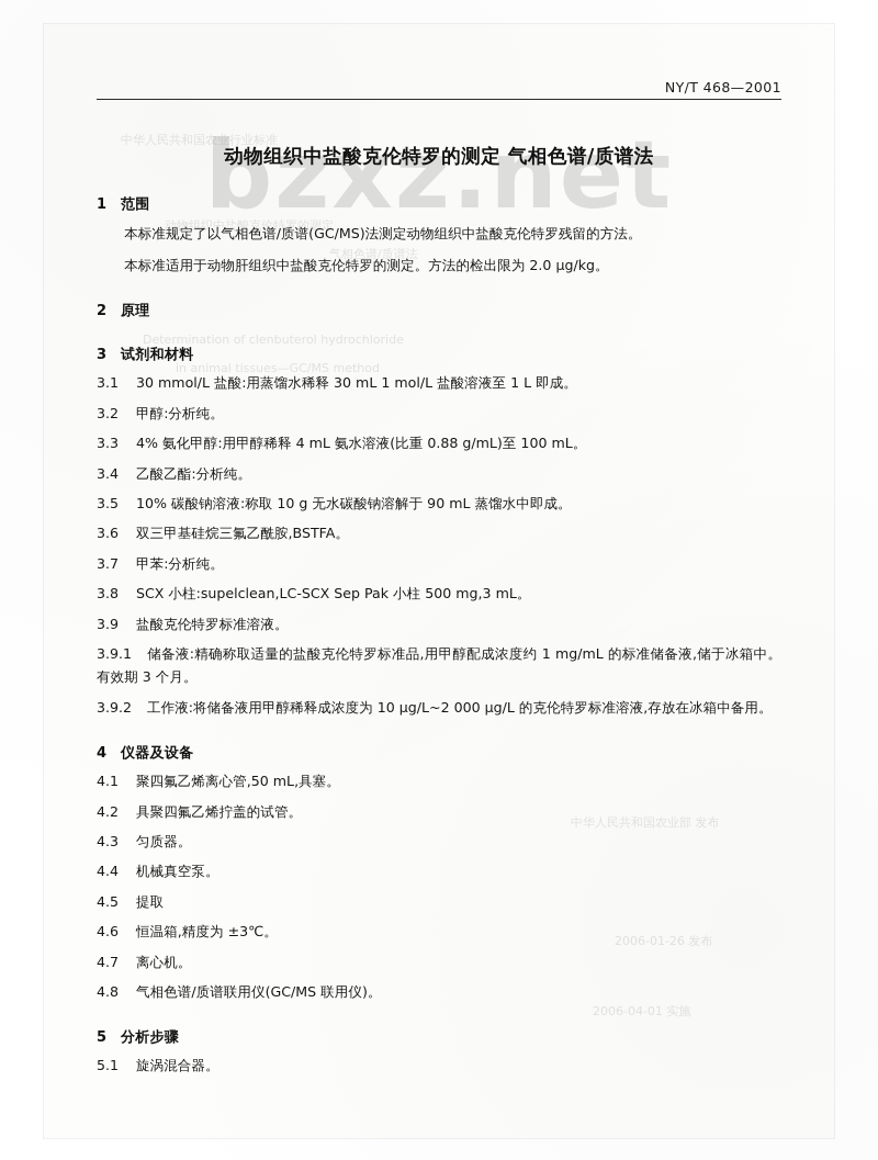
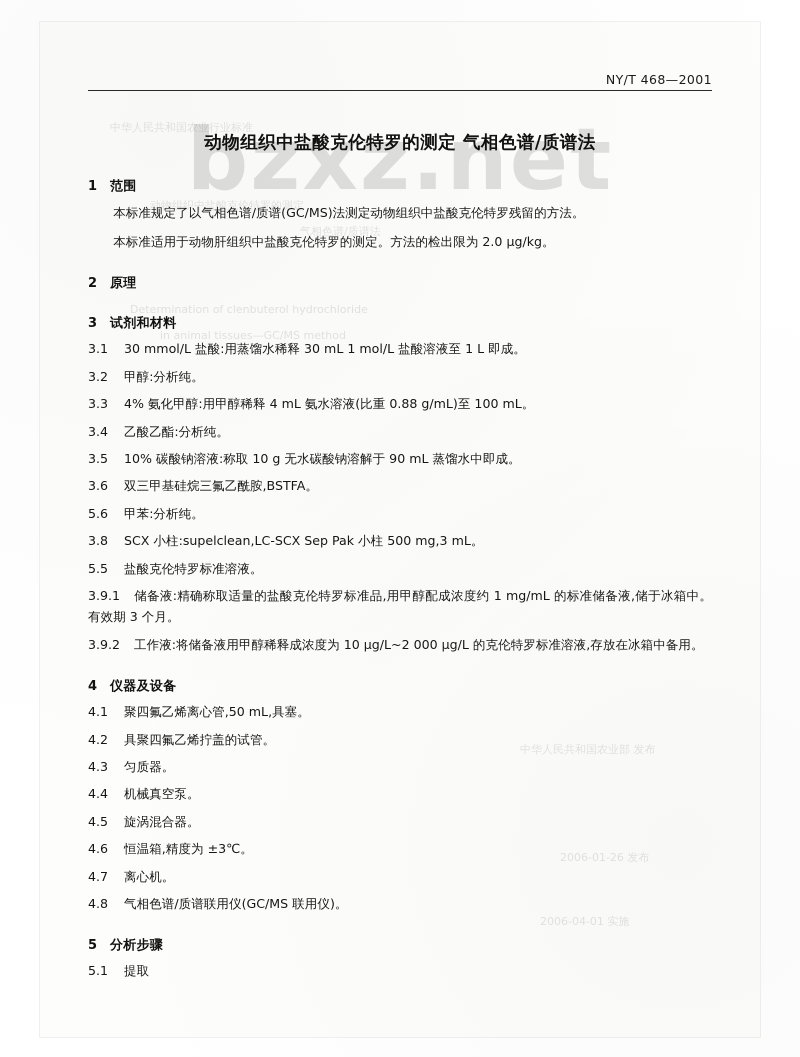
  NY/T 468—2001
  动物组织中盐酸克伦特罗的测定 气相色谱/质谱法
  1 范围
  本标准规定了以气相色谱/质谱(GC/MS)法测定动物组织中盐酸克伦特罗残留的方法。
  本标准适用于动物肝组织中盐酸克伦特罗的测定。方法的检出限为 2.0 μg/kg。
  2 原理
  3 试剂和材料
  3.1 30 mmol/L 盐酸:用蒸馏水稀释 30 mL 1 mol/L 盐酸溶液至 1 L 即成。
  3.2 甲醇:分析纯。
  3.3 4% 氨化甲醇:用甲醇稀释 4 mL 氨水溶液(比重 0.88 g/mL)至 100 mL。
  3.4 乙酸乙酯:分析纯。
  3.5 10% 碳酸钠溶液:称取 10 g 无水碳酸钠溶解于 90 mL 蒸馏水中即成。
  3.6 双三甲基硅烷三氟乙酰胺,BSTFA。
- 3.7 甲苯:分析纯。
+ 5.6 甲苯:分析纯。
  3.8 SCX 小柱:supelclean,LC-SCX Sep Pak 小柱 500 mg,3 mL。
- 3.9 盐酸克伦特罗标准溶液。
+ 5.5 盐酸克伦特罗标准溶液。
  3.9.1 储备液:精确称取适量的盐酸克伦特罗标准品,用甲醇配成浓度约 1 mg/mL 的标准储备液,储于冰箱中。有效期 3 个月。
  3.9.2 工作液:将储备液用甲醇稀释成浓度为 10 μg/L~2 000 μg/L 的克伦特罗标准溶液,存放在冰箱中备用。
  4 仪器及设备
  4.1 聚四氟乙烯离心管,50 mL,具塞。
  4.2 具聚四氟乙烯拧盖的试管。
  4.3 匀质器。
  4.4 机械真空泵。
- 4.5 提取
+ 4.5 旋涡混合器。
  4.6 恒温箱,精度为 ±3℃。
  4.7 离心机。
  4.8 气相色谱/质谱联用仪(GC/MS 联用仪)。
  5 分析步骤
- 5.1 旋涡混合器。
+ 5.1 提取
